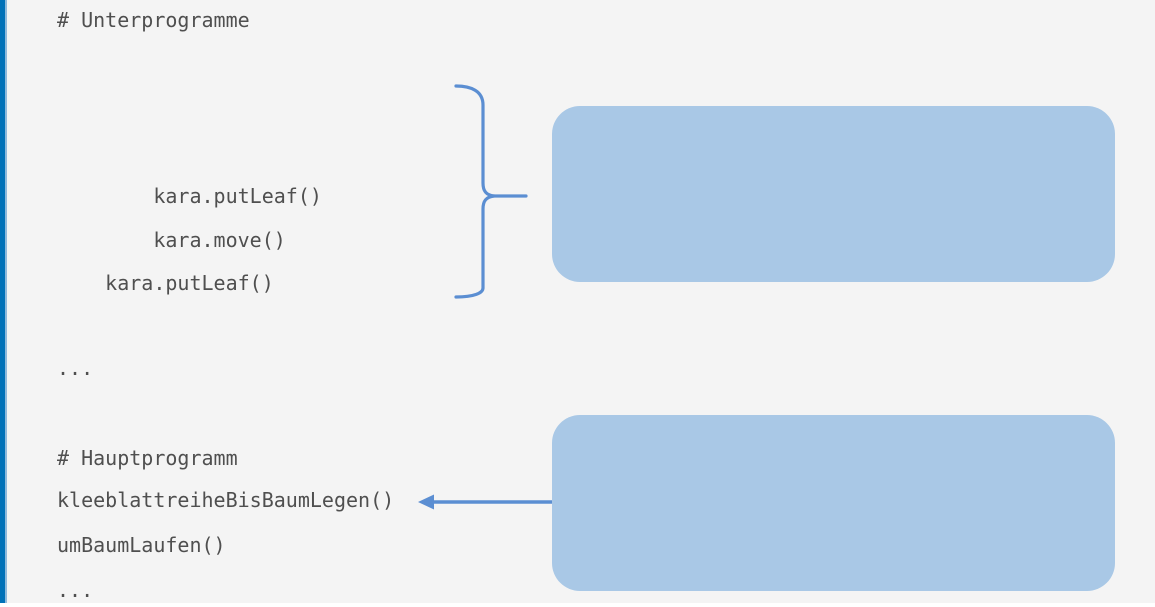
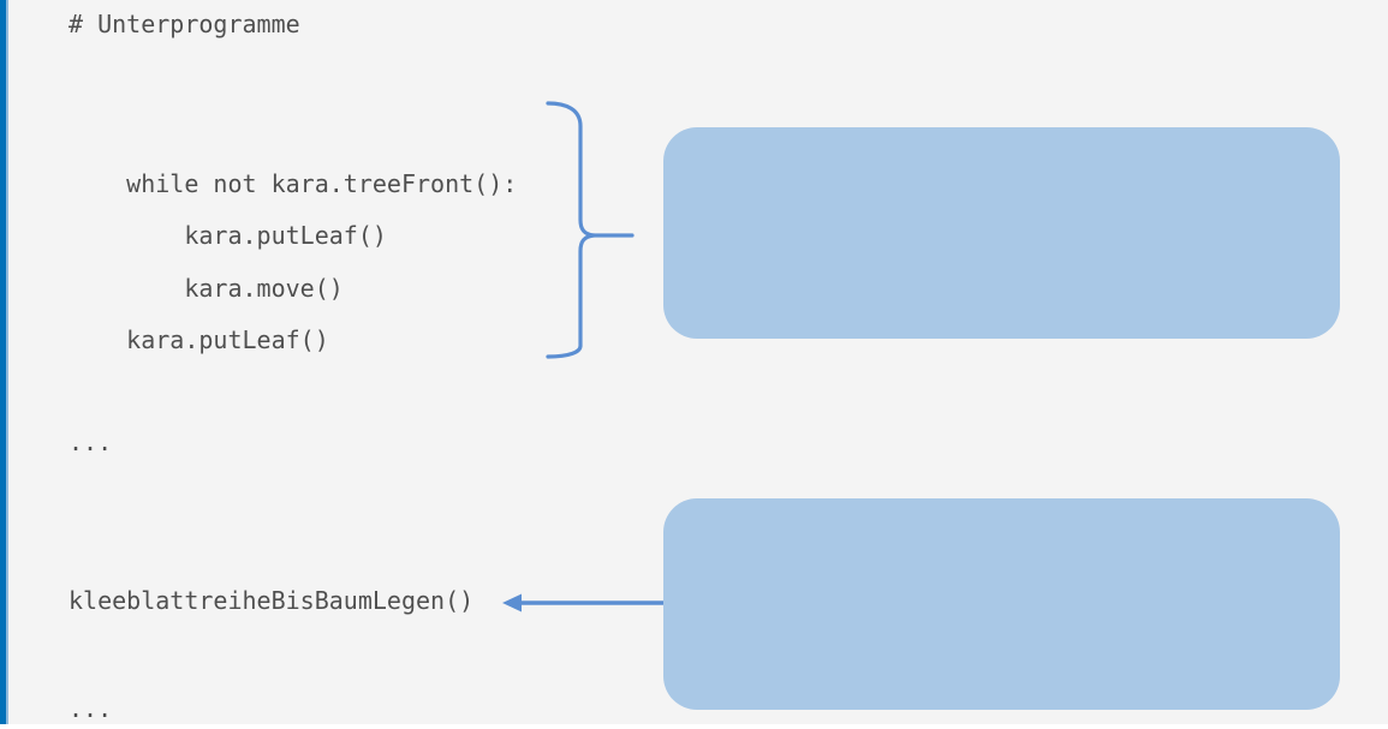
  # Unterprogramme
+ while not kara.treeFront():
  kara.putLeaf()
  kara.move()
  kara.putLeaf()
  ...
- # Hauptprogramm
  kleeblattreiheBisBaumLegen()
- umBaumLaufen()
  ...
